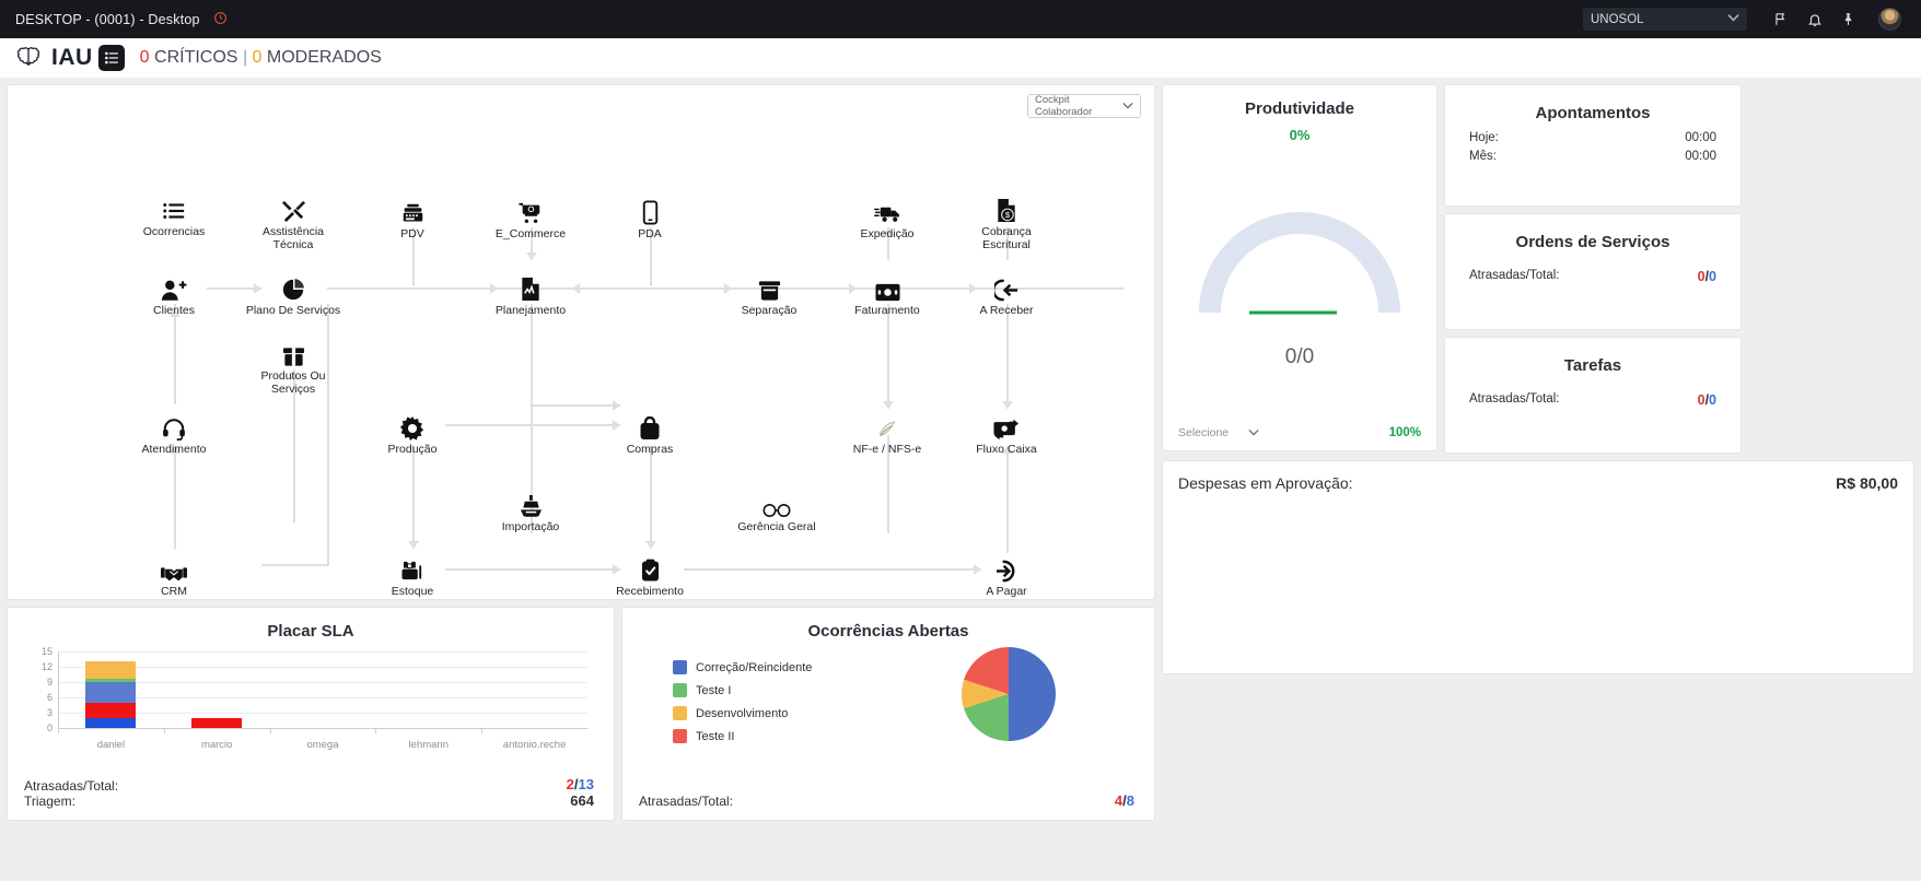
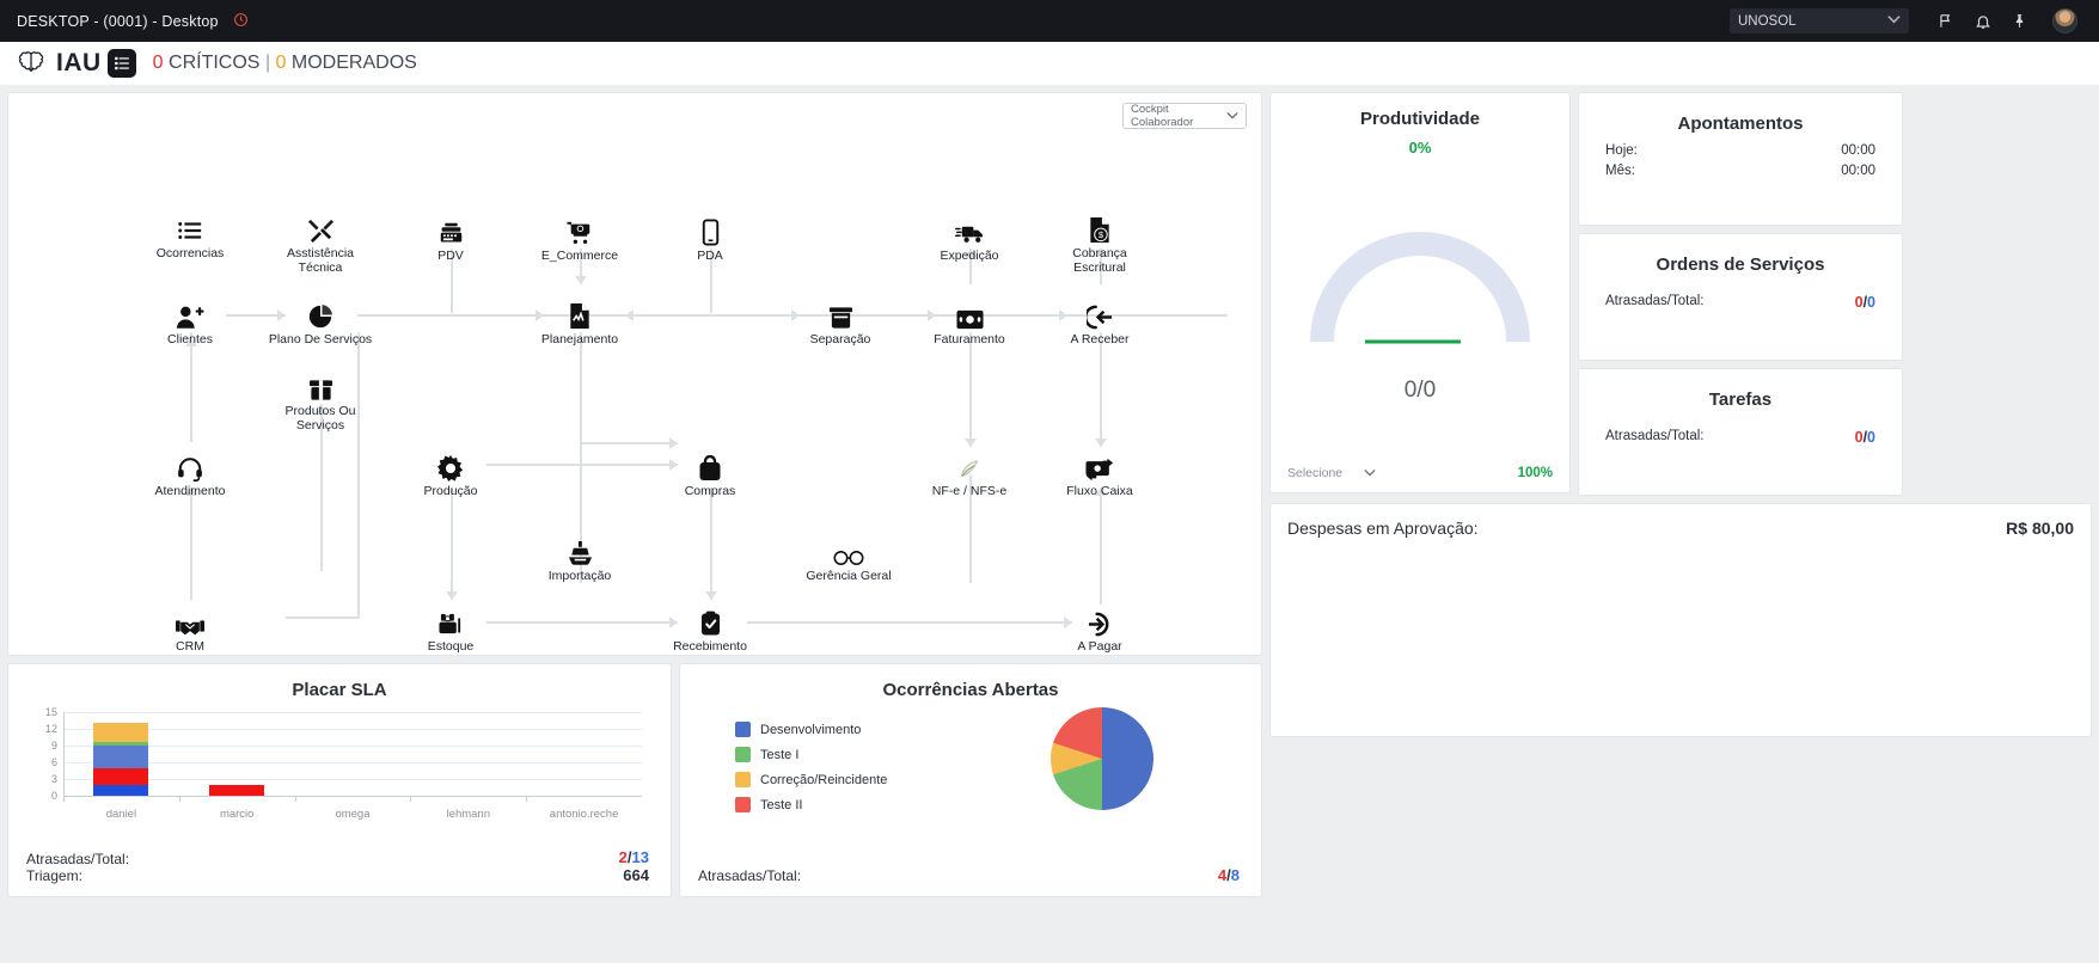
  DESKTOP - (0001) - Desktop
  UNOSOL
  IAU
  0 CRÍTICOS | 0 MODERADOS
  Cockpit Colaborador
  Ocorrencias
  Asstistência
  Técnica
  PDV
  E_Commerce
  PDA
  Expedição
  $
  Cobrança
  Escritural
  Clientes
  Plano De Serviços
  Planejamento
  Separação
  Faturamento
  A Receber
  Produtos Ou
  Serviços
  Atendimento
  Produção
  Compras
  NF-e / NFS-e
  Fluxo Caixa
  Importação
  Gerência Geral
  CRM
  Estoque
  Recebimento
  A Pagar
  Placar SLA
  0
  3
  6
  9
  12
  15
  daniel
  marcio
  omega
  lehmann
  antonio.reche
  Atrasadas/Total:
  Triagem:
  2/13
  664
  Ocorrências Abertas
- Correção/Reincidente
+ Desenvolvimento
  Teste I
- Desenvolvimento
+ Correção/Reincidente
  Teste II
  Atrasadas/Total:
  4/8
  Produtividade
  0%
  0/0
  Selecione
  100%
  Apontamentos
  Hoje:
  00:00
  Mês:
  00:00
  Ordens de Serviços
  Atrasadas/Total:
  0/0
  Tarefas
  Atrasadas/Total:
  0/0
  Despesas em Aprovação:
  R$ 80,00
